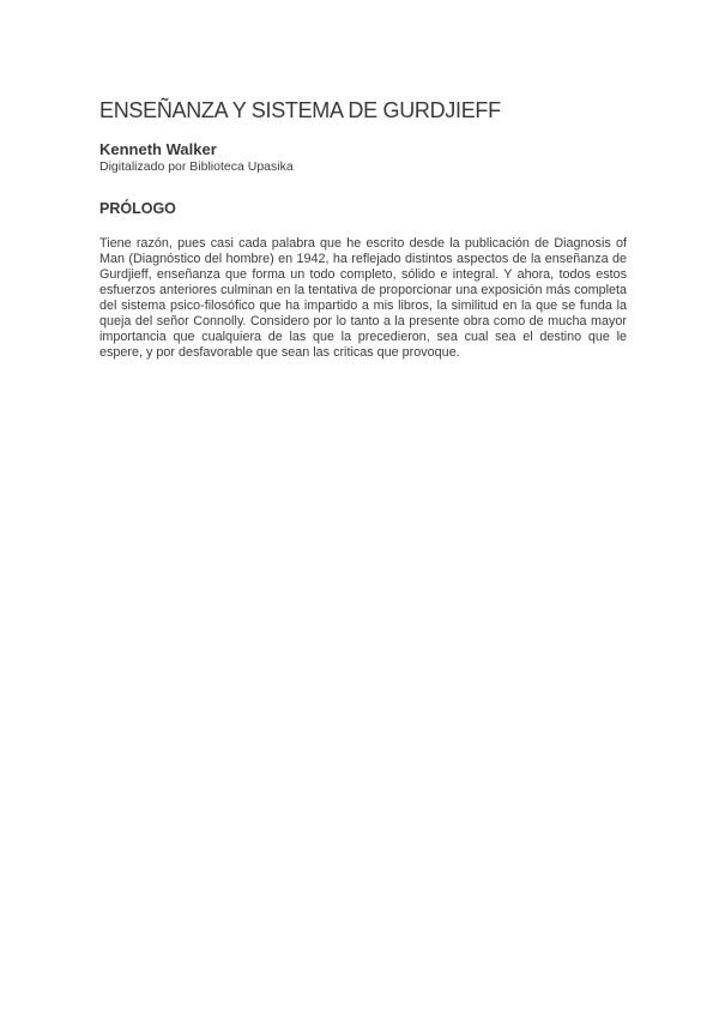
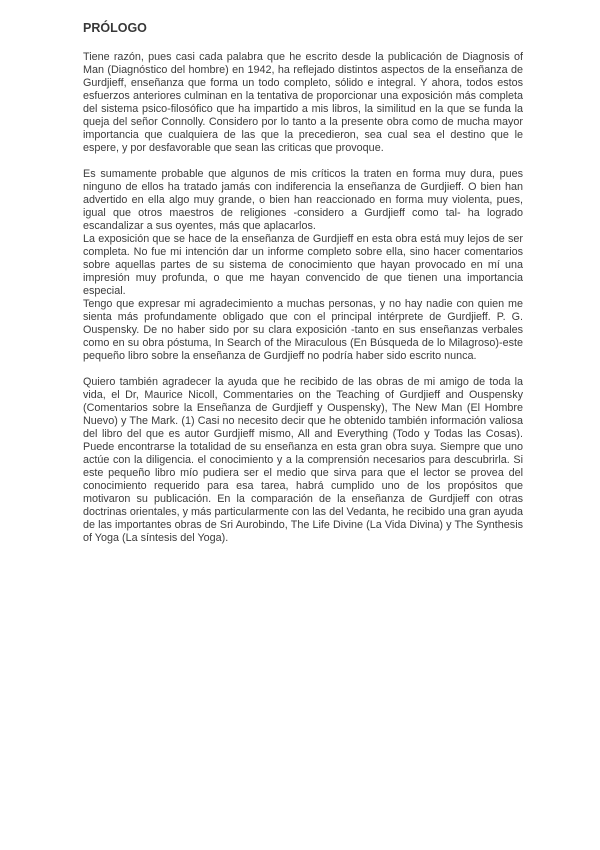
- ENSEÑANZA Y SISTEMA DE GURDJIEFF
- Kenneth Walker
- Digitalizado por Biblioteca Upasika
  PRÓLOGO
  Tiene razón, pues casi cada palabra que he escrito desde la publicación de Diagnosis of Man (Diagnóstico del hombre) en 1942, ha reflejado distintos aspectos de la enseñanza de Gurdjieff, enseñanza que forma un todo completo, sólido e integral. Y ahora, todos estos esfuerzos anteriores culminan en la tentativa de proporcionar una exposición más completa del sistema psico-filosófico que ha impartido a mis libros, la similitud en la que se funda la queja del señor Connolly. Considero por lo tanto a la presente obra como de mucha mayor importancia que cualquiera de las que la precedieron, sea cual sea el destino que le espere, y por desfavorable que sean las criticas que provoque.
+ Es sumamente probable que algunos de mis críticos la traten en forma muy dura, pues ninguno de ellos ha tratado jamás con indiferencia la enseñanza de Gurdjieff. O bien han advertido en ella algo muy grande, o bien han reaccionado en forma muy violenta, pues, igual que otros maestros de religiones -considero a Gurdjieff como tal- ha logrado escandalizar a sus oyentes, más que aplacarlos.
+ La exposición que se hace de la enseñanza de Gurdjieff en esta obra está muy lejos de ser completa. No fue mi intención dar un informe completo sobre ella, sino hacer comentarios sobre aquellas partes de su sistema de conocimiento que hayan provocado en mí una impresión muy profunda, o que me hayan convencido de que tienen una importancia especial.
+ Tengo que expresar mi agradecimiento a muchas personas, y no hay nadie con quien me sienta más profundamente obligado que con el principal intérprete de Gurdjieff. P. G. Ouspensky. De no haber sido por su clara exposición -tanto en sus enseñanzas verbales como en su obra póstuma, In Search of the Miraculous (En Búsqueda de lo Milagroso)-este pequeño libro sobre la enseñanza de Gurdjieff no podría haber sido escrito nunca.
+ Quiero también agradecer la ayuda que he recibido de las obras de mi amigo de toda la vida, el Dr, Maurice Nicoll, Commentaries on the Teaching of Gurdjieff and Ouspensky (Comentarios sobre la Enseñanza de Gurdjieff y Ouspensky), The New Man (El Hombre Nuevo) y The Mark. (1) Casi no necesito decir que he obtenido también información valiosa del libro del que es autor Gurdjieff mismo, All and Everything (Todo y Todas las Cosas). Puede encontrarse la totalidad de su enseñanza en esta gran obra suya. Siempre que uno actúe con la diligencia. el conocimiento y a la comprensión necesarios para descubrirla. Si este pequeño libro mío pudiera ser el medio que sirva para que el lector se provea del conocimiento requerido para esa tarea, habrá cumplido uno de los propósitos que motivaron su publicación. En la comparación de la enseñanza de Gurdjieff con otras doctrinas orientales, y más particularmente con las del Vedanta, he recibido una gran ayuda de las importantes obras de Sri Aurobindo, The Life Divine (La Vida Divina) y The Synthesis of Yoga (La síntesis del Yoga).
